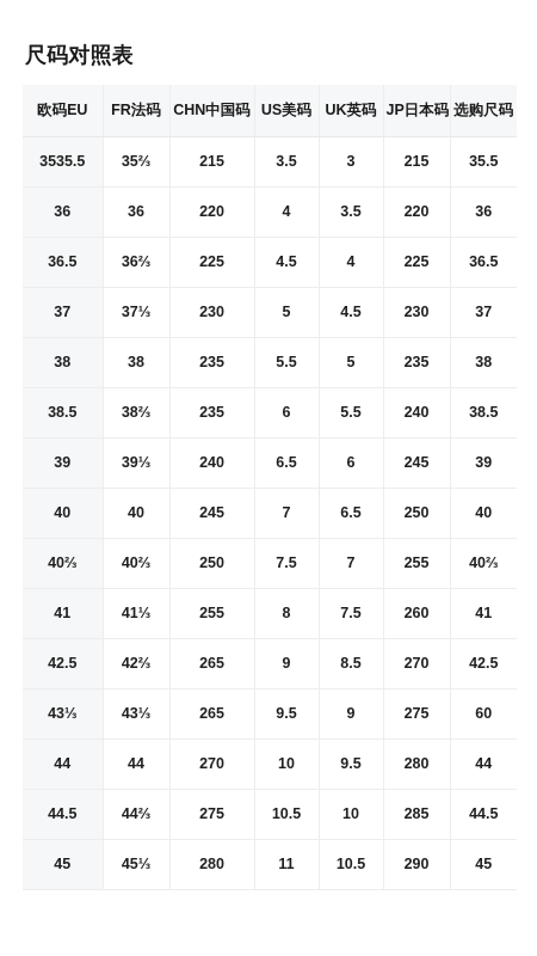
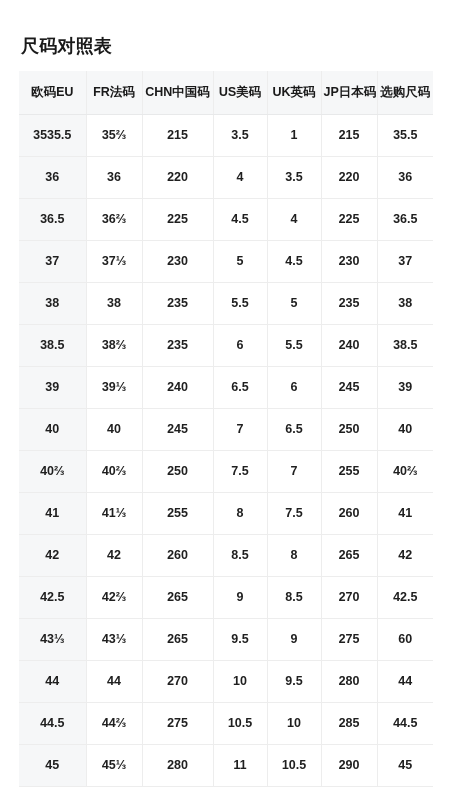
  尺码对照表
  欧码EU	FR法码	CHN中国码	US美码	UK英码	JP日本码	选购尺码
- 3535.5	35⅔	215	3.5	3	215	35.5
+ 3535.5	35⅔	215	3.5	1	215	35.5
  36	36	220	4	3.5	220	36
  36.5	36⅔	225	4.5	4	225	36.5
  37	37⅓	230	5	4.5	230	37
  38	38	235	5.5	5	235	38
  38.5	38⅔	235	6	5.5	240	38.5
  39	39⅓	240	6.5	6	245	39
  40	40	245	7	6.5	250	40
  40⅔	40⅔	250	7.5	7	255	40⅔
  41	41⅓	255	8	7.5	260	41
+ 42	42	260	8.5	8	265	42
  42.5	42⅔	265	9	8.5	270	42.5
  43⅓	43⅓	265	9.5	9	275	60
  44	44	270	10	9.5	280	44
  44.5	44⅔	275	10.5	10	285	44.5
  45	45⅓	280	11	10.5	290	45
